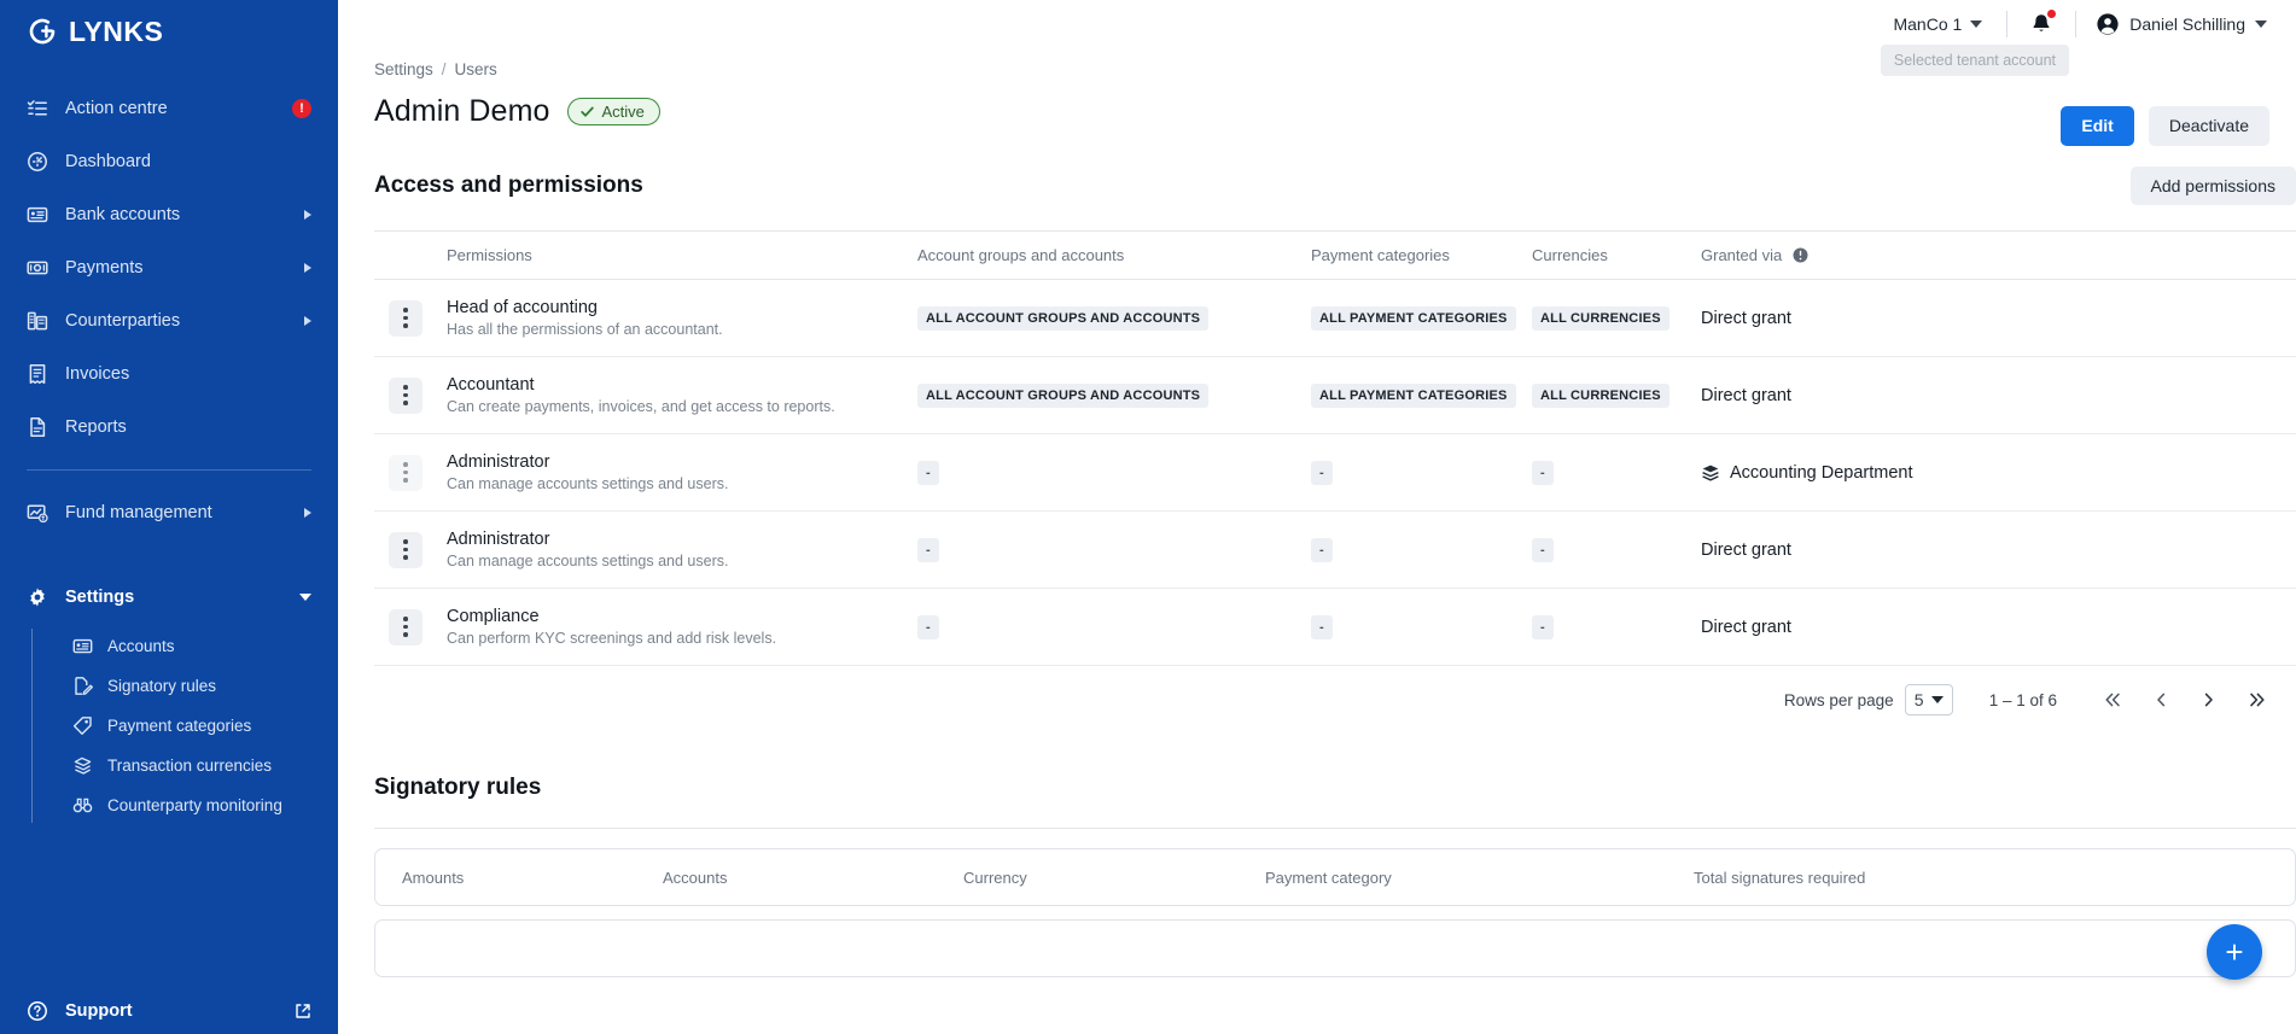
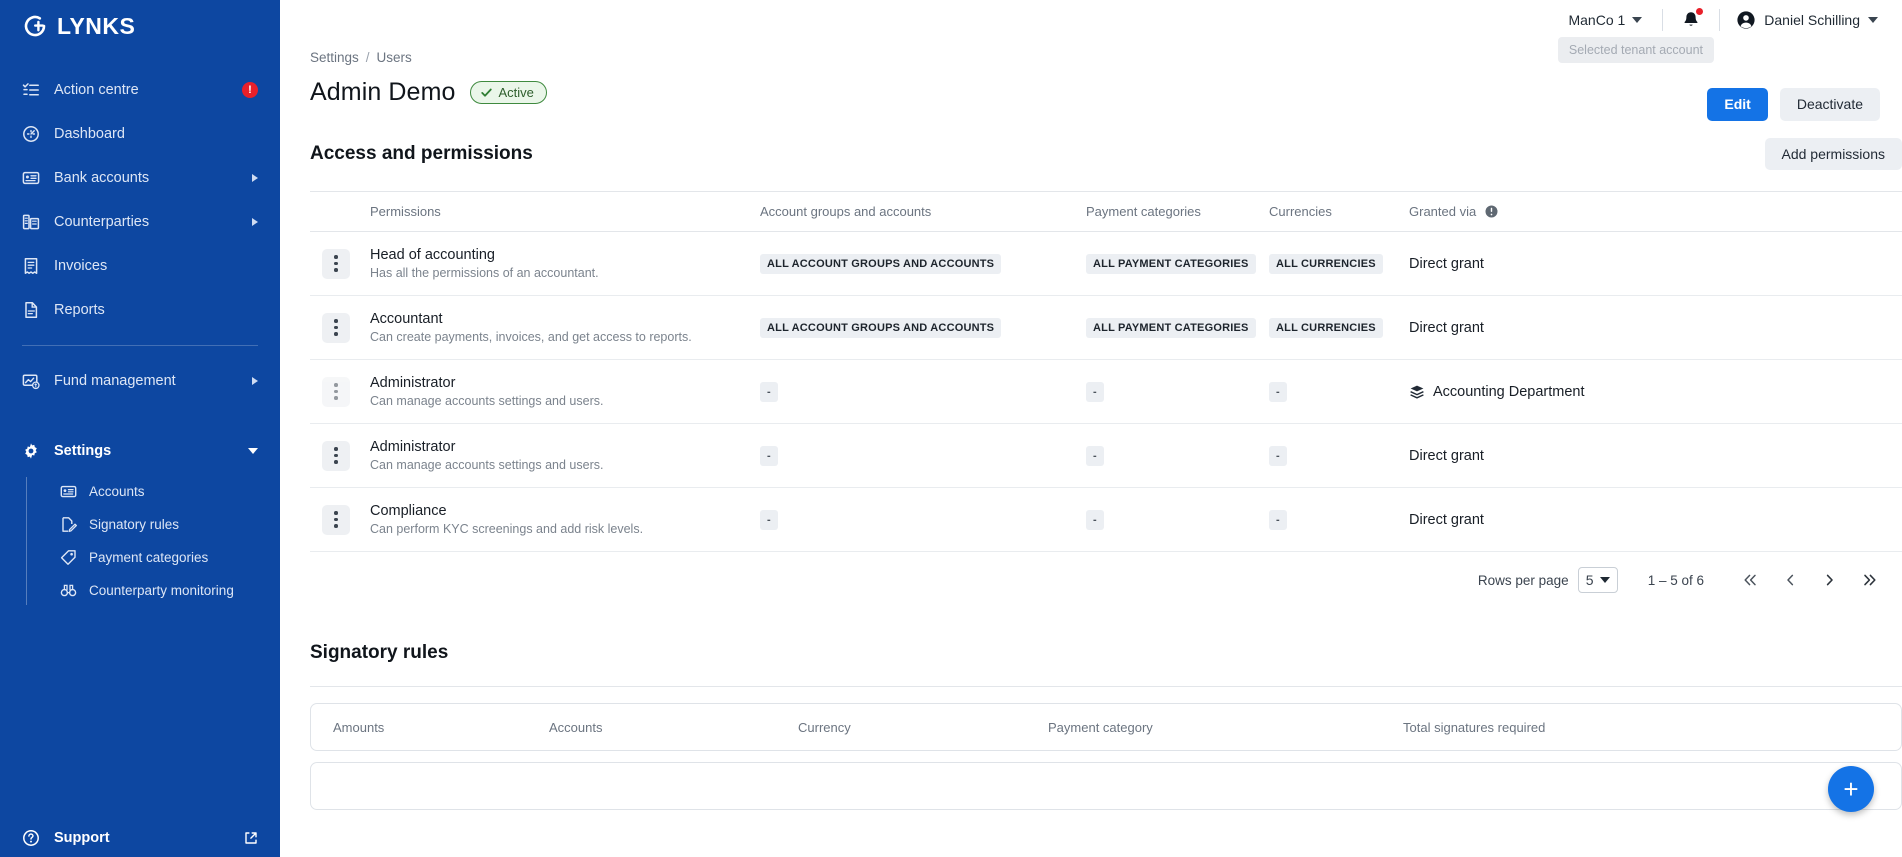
  LYNKS
  Action centre
  !
  Dashboard
  Bank accounts
- Payments
  Counterparties
  Invoices
  Reports
  Fund management
  Settings
  Accounts
  Signatory rules
  Payment categories
- Transaction currencies
  Counterparty monitoring
  Support
  ManCo 1
  Daniel Schilling
  Selected tenant account
  Settings
  /
  Users
  Admin Demo
  Active
  Edit
  Deactivate
  Access and permissions
  Add permissions
  Permissions
  Account groups and accounts
  Payment categories
  Currencies
  Granted via
  Head of accounting
  Has all the permissions of an accountant.
  ALL ACCOUNT GROUPS AND ACCOUNTS
  ALL PAYMENT CATEGORIES
  ALL CURRENCIES
  Direct grant
  Accountant
  Can create payments, invoices, and get access to reports.
  ALL ACCOUNT GROUPS AND ACCOUNTS
  ALL PAYMENT CATEGORIES
  ALL CURRENCIES
  Direct grant
  Administrator
  Can manage accounts settings and users.
  -
  -
  -
  Accounting Department
  Administrator
  Can manage accounts settings and users.
  -
  -
  -
  Direct grant
  Compliance
  Can perform KYC screenings and add risk levels.
  -
  -
  -
  Direct grant
  Rows per page
  5
- 1 – 1 of 6
+ 1 – 5 of 6
  Signatory rules
  Amounts
  Accounts
  Currency
  Payment category
  Total signatures required
  +
